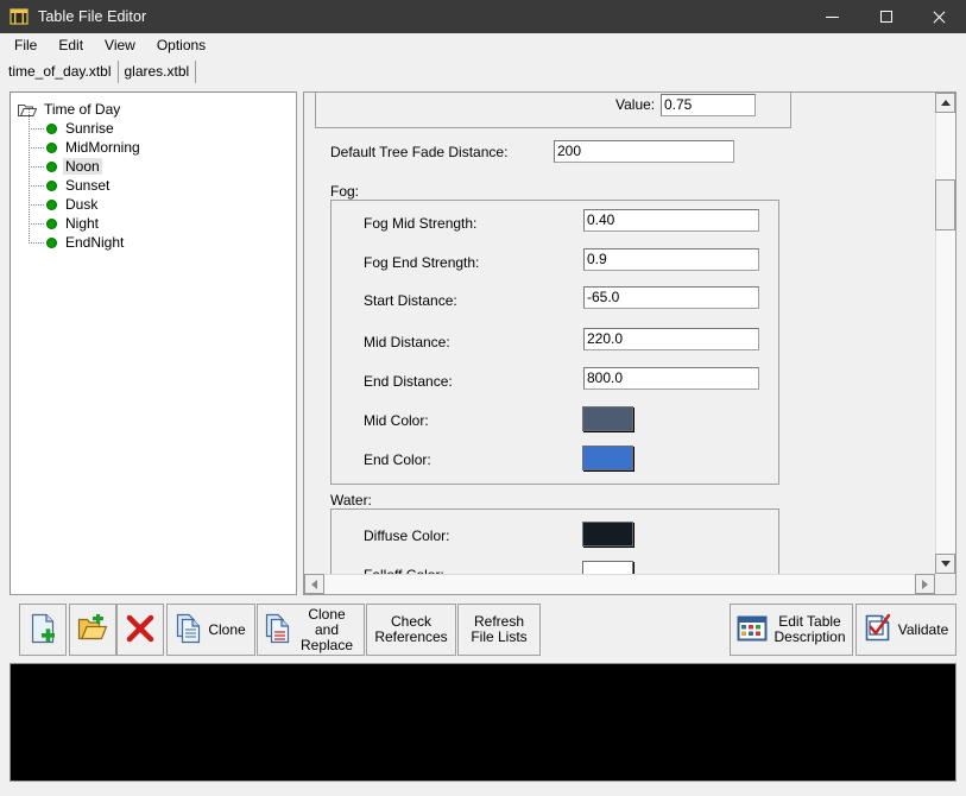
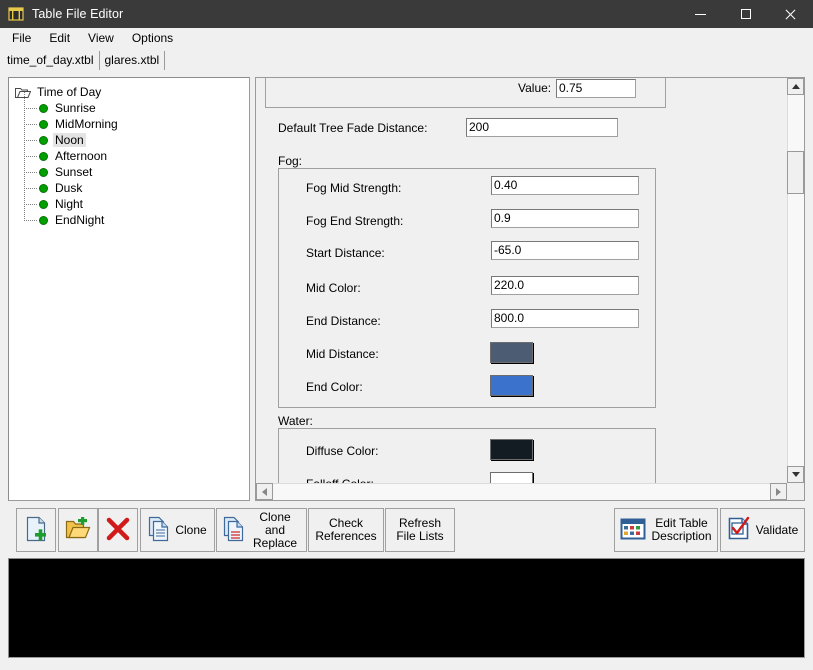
  Table File Editor
  File
  Edit
  View
  Options
  time_of_day.xtbl
  glares.xtbl
  Time of Day
  Sunrise
  MidMorning
  Noon
+ Afternoon
  Sunset
  Dusk
  Night
  EndNight
  Value:
  0.75
  Default Tree Fade Distance:
  200
  Fog:
  Fog Mid Strength:
  0.40
  Fog End Strength:
  0.9
  Start Distance:
  -65.0
- Mid Distance:
+ Mid Color:
  220.0
  End Distance:
  800.0
- Mid Color:
+ Mid Distance:
  End Color:
  Water:
  Diffuse Color:
  Clone
  Clone and
  Replace
  Check
  References
  Refresh
  File Lists
  Edit Table
  Description
  Validate
